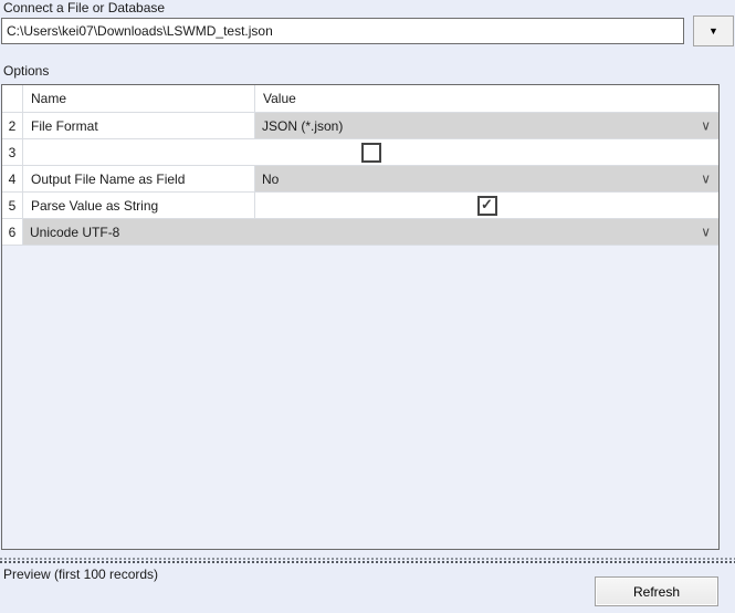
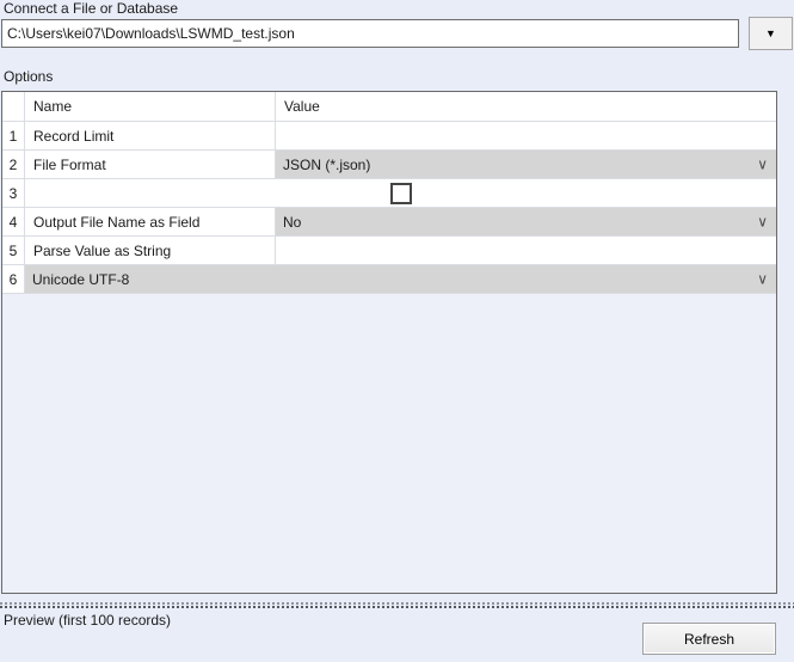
  Connect a File or Database
  C:\Users\kei07\Downloads\LSWMD_test.json
  ▼
  Options
  Name
  Value
+ 1
+ Record Limit
  2
  File Format
  JSON (*.json)
  ∨
  3
  4
  Output File Name as Field
  No
  ∨
  5
  Parse Value as String
- ✓
  6
  Unicode UTF-8
  ∨
  Preview (first 100 records)
  Refresh
